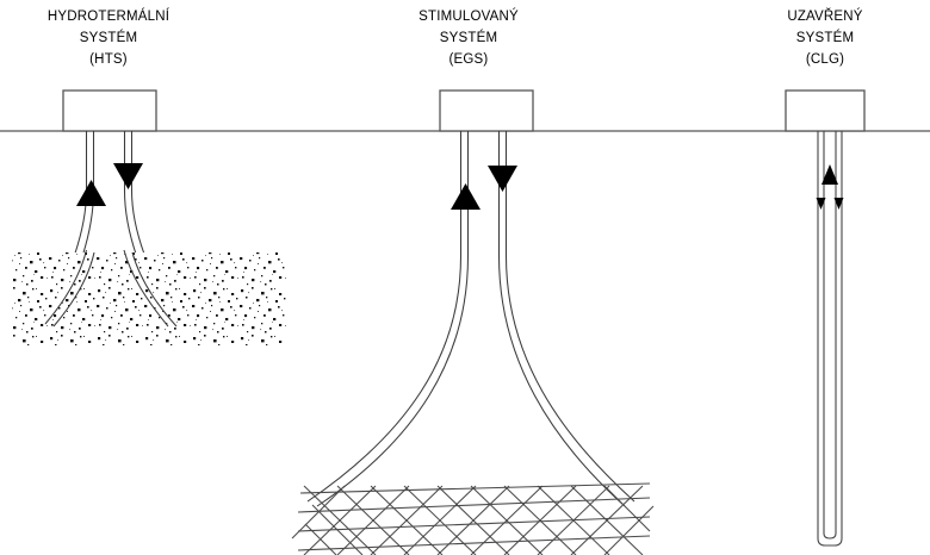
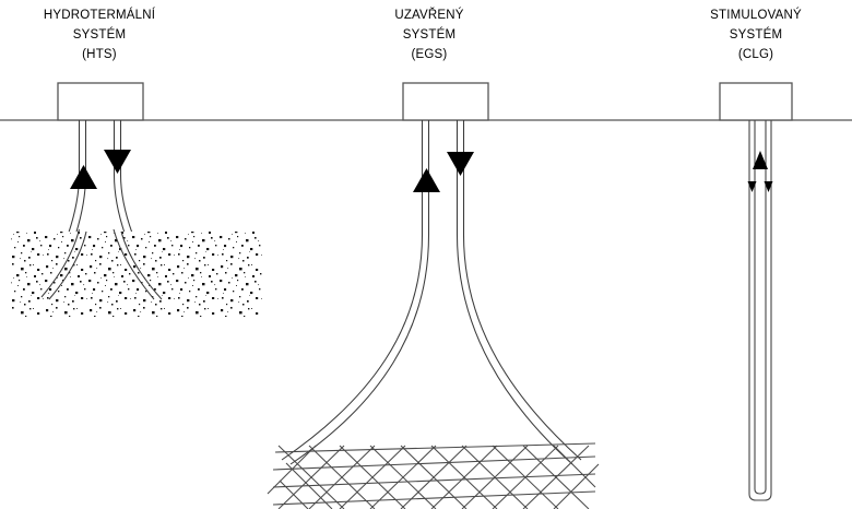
  HYDROTERMÁLNÍ
  SYSTÉM
  (HTS)
- STIMULOVANÝ
+ UZAVŘENÝ
  SYSTÉM
  (EGS)
- UZAVŘENÝ
+ STIMULOVANÝ
  SYSTÉM
  (CLG)
